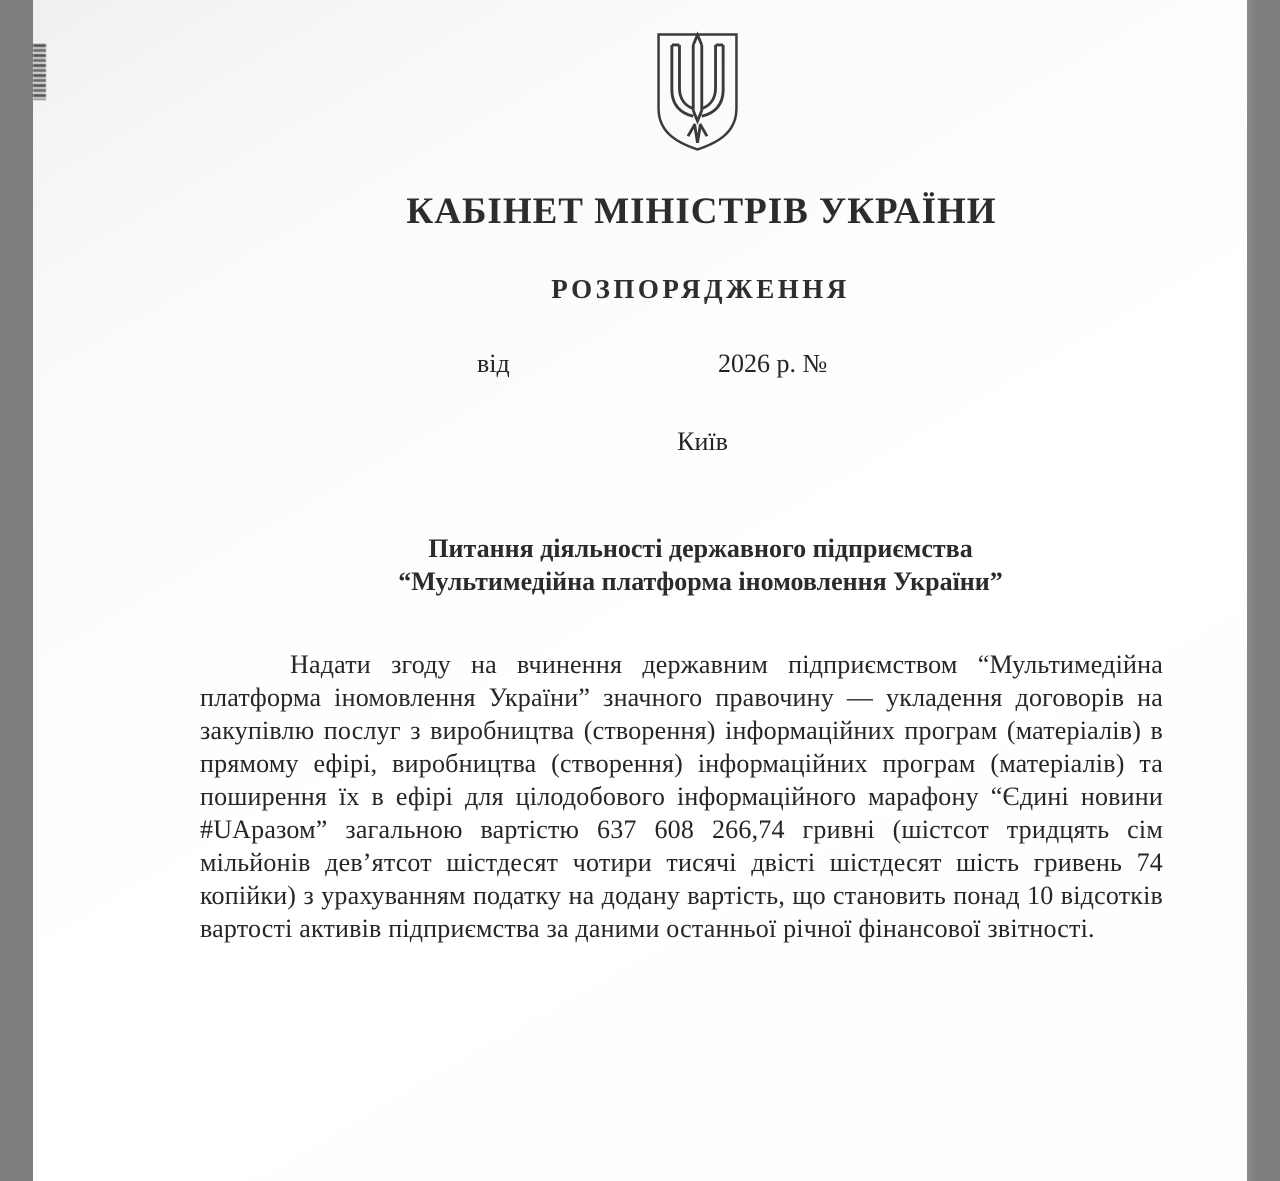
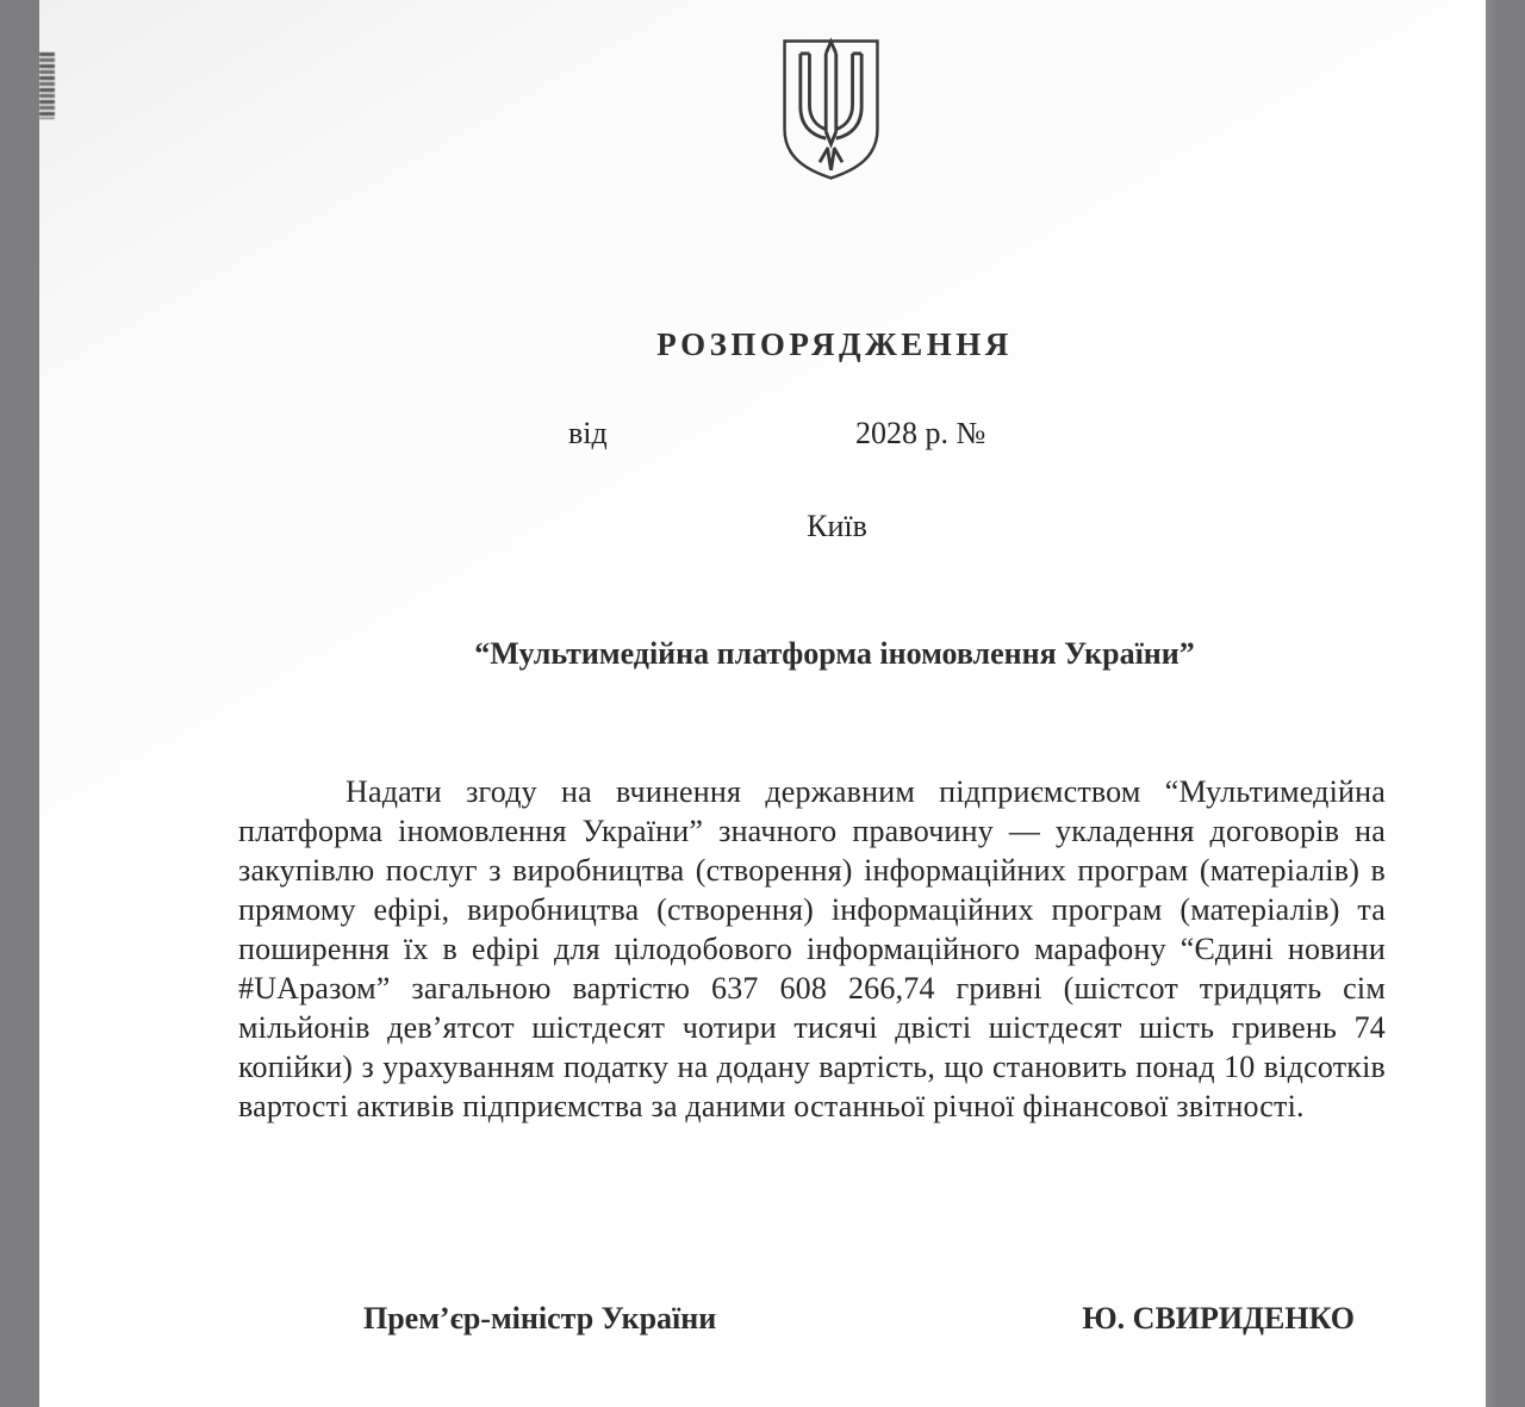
- КАБІНЕТ МІНІСТРІВ УКРАЇНИ
  РОЗПОРЯДЖЕННЯ
  від
- 2026 р. №
+ 2028 р. №
  Київ
- Питання діяльності державного підприємства
  “Мультимедійна платформа іномовлення України”
  Надати згоду на вчинення державним підприємством “Мультимедійна платформа іномовлення України” значного правочину — укладення договорів на закупівлю послуг з виробництва (створення) інформаційних програм (матеріалів) в прямому ефірі, виробництва (створення) інформаційних програм (матеріалів) та поширення їх в ефірі для цілодобового інформаційного марафону “Єдині новини #UAразом” загальною вартістю 637 608 266,74 гривні (шістсот тридцять сім мільйонів дев’ятсот шістдесят чотири тисячі двісті шістдесят шість гривень 74 копійки) з урахуванням податку на додану вартість, що становить понад 10 відсотків вартості активів підприємства за даними останньої річної фінансової звітності.
+ Прем’єр-міністр України
+ Ю. СВИРИДЕНКО
